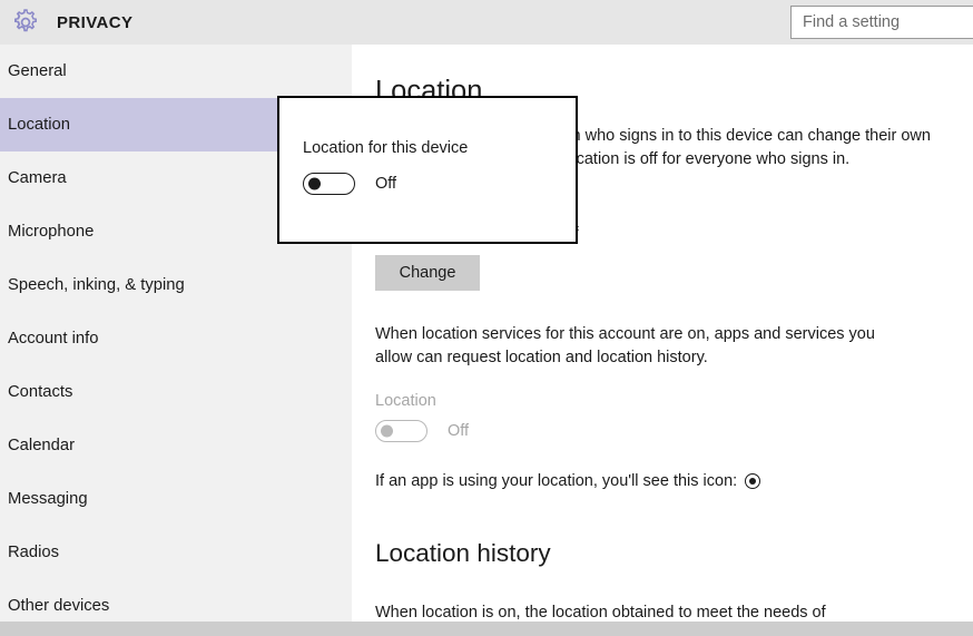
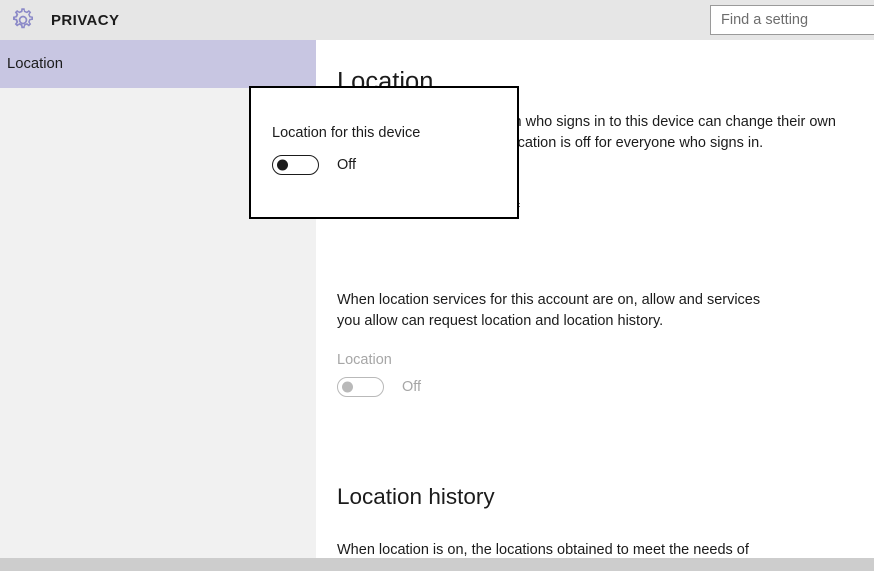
  PRIVACY
  Find a setting
- General
  Location
- Camera
- Microphone
- Speech, inking, & typing
- Account info
- Contacts
- Calendar
- Messaging
- Radios
- Other devices
  Location
- Change
- When location services for this account are on, apps and services you allow can request location and location history.
+ When location services for this account are on, allow and services you allow can request location and location history.
  Location
  Off
- If an app is using your location, you'll see this icon:
  Location history
- When location is on, the location obtained to meet the needs of
+ When location is on, the locations obtained to meet the needs of
  Location for this device
  Off
